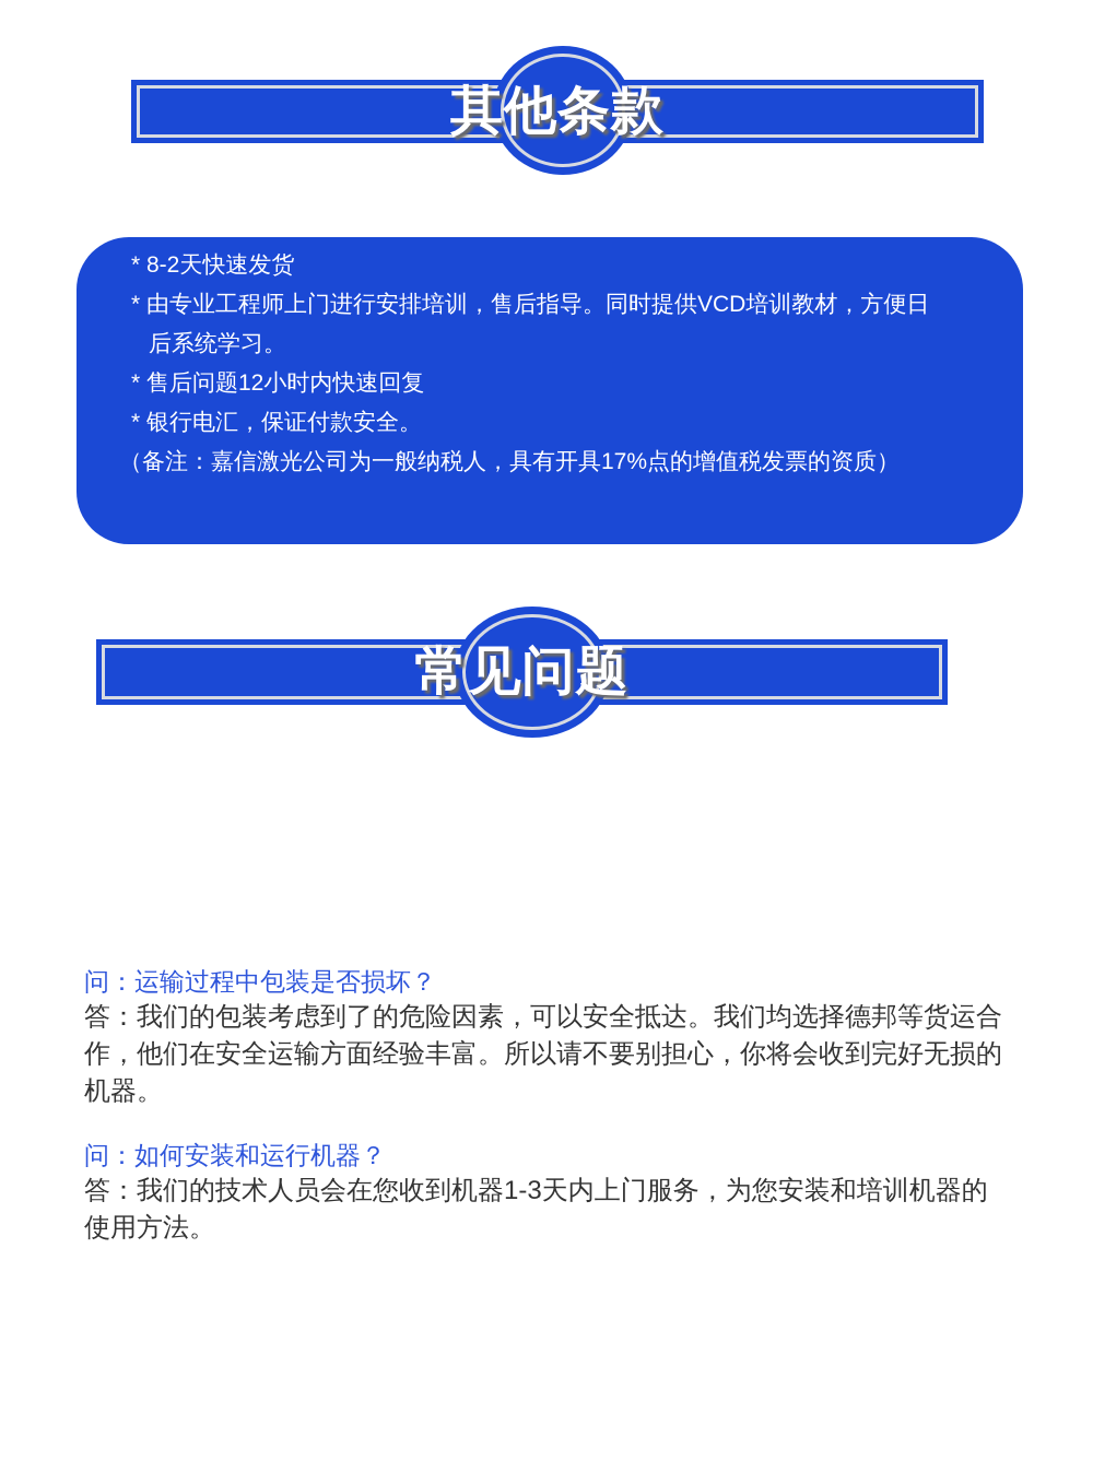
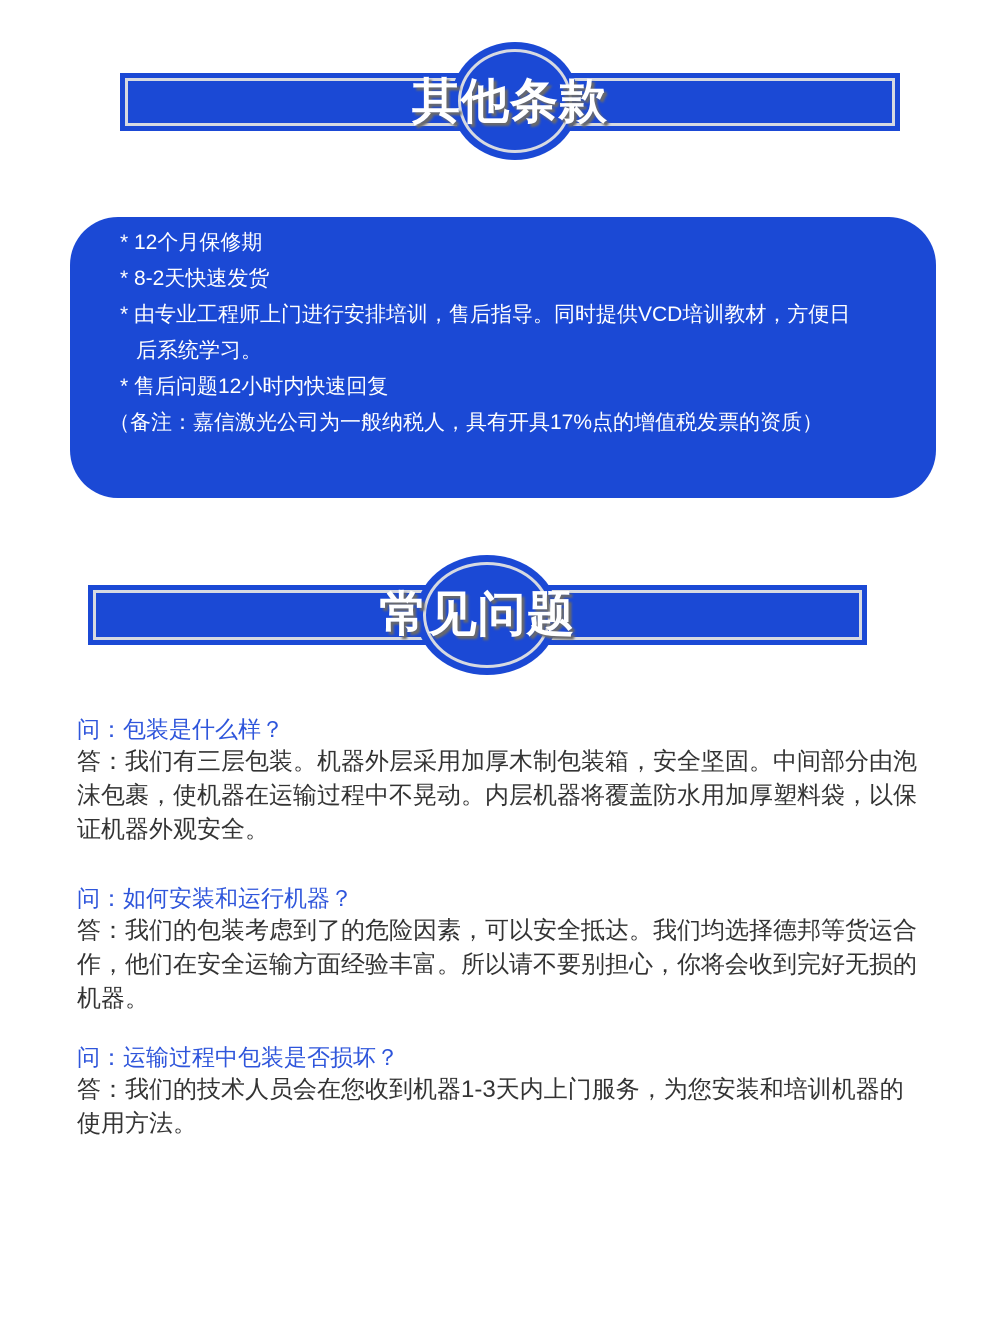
  其他条款
+ * 12个月保修期
  * 8-2天快速发货
  * 由专业工程师上门进行安排培训，售后指导。同时提供VCD培训教材，方便日
  后系统学习。
  * 售后问题12小时内快速回复
- * 银行电汇，保证付款安全。
  （备注：嘉信激光公司为一般纳税人，具有开具17%点的增值税发票的资质）
  常见问题
+ 问：包装是什么样？
+ 答：我们有三层包装。机器外层采用加厚木制包装箱，安全坚固。中间部分由泡沫包裹，使机器在运输过程中不晃动。内层机器将覆盖防水用加厚塑料袋，以保证机器外观安全。
- 问：运输过程中包装是否损坏？
+ 问：如何安装和运行机器？
  答：我们的包装考虑到了的危险因素，可以安全抵达。我们均选择德邦等货运合作，他们在安全运输方面经验丰富。所以请不要别担心，你将会收到完好无损的机器。
- 问：如何安装和运行机器？
+ 问：运输过程中包装是否损坏？
  答：我们的技术人员会在您收到机器1-3天内上门服务，为您安装和培训机器的使用方法。
